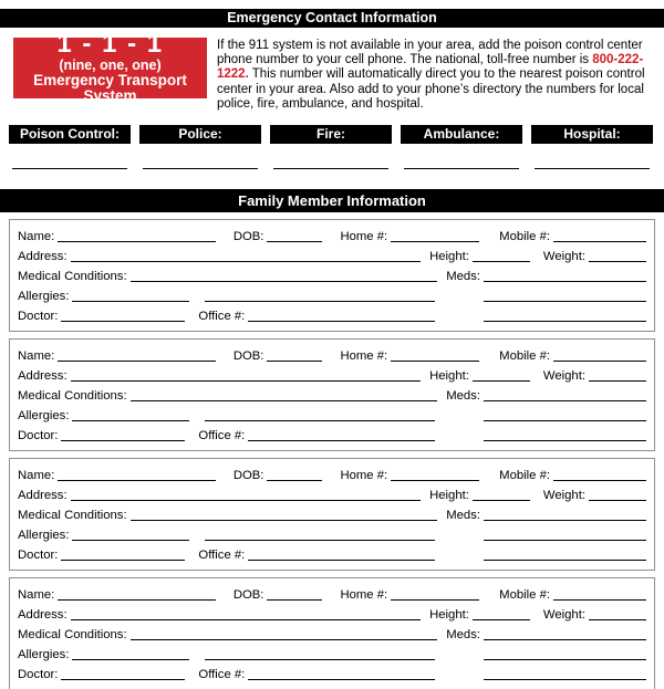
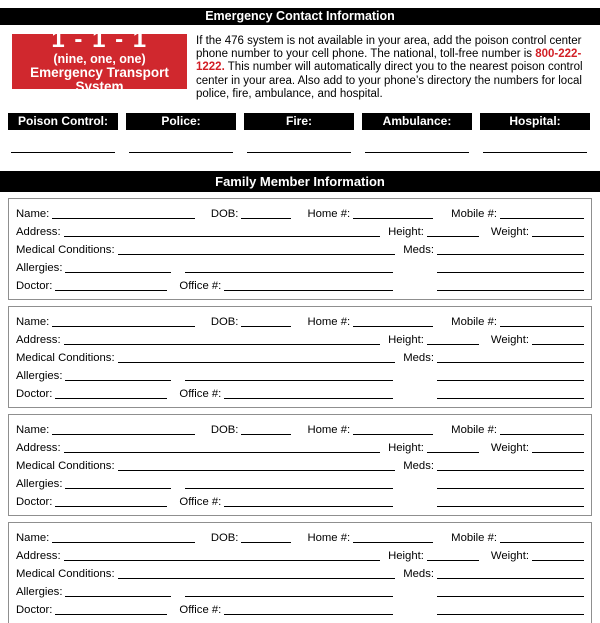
  Emergency Contact Information
  1 - 1 - 1
  (nine, one, one)
  Emergency Transport System
- If the 911 system is not available in your area, add the poison control center phone number to your cell phone. The national, toll-free number is 800-222-1222. This number will automatically direct you to the nearest poison control center in your area. Also add to your phone’s directory the numbers for local police, fire, ambulance, and hospital.
+ If the 476 system is not available in your area, add the poison control center phone number to your cell phone. The national, toll-free number is 800-222-1222. This number will automatically direct you to the nearest poison control center in your area. Also add to your phone’s directory the numbers for local police, fire, ambulance, and hospital.
  Poison Control:
  Police:
  Fire:
  Ambulance:
  Hospital:
  Family Member Information
  Name:
  DOB:
  Home #:
  Mobile #:
  Address:
  Height:
  Weight:
  Medical Conditions:
  Meds:
  Allergies:
  Doctor:
  Office #:
  Name:
  DOB:
  Home #:
  Mobile #:
  Address:
  Height:
  Weight:
  Medical Conditions:
  Meds:
  Allergies:
  Doctor:
  Office #:
  Name:
  DOB:
  Home #:
  Mobile #:
  Address:
  Height:
  Weight:
  Medical Conditions:
  Meds:
  Allergies:
  Doctor:
  Office #:
  Name:
  DOB:
  Home #:
  Mobile #:
  Address:
  Height:
  Weight:
  Medical Conditions:
  Meds:
  Allergies:
  Doctor:
  Office #:
